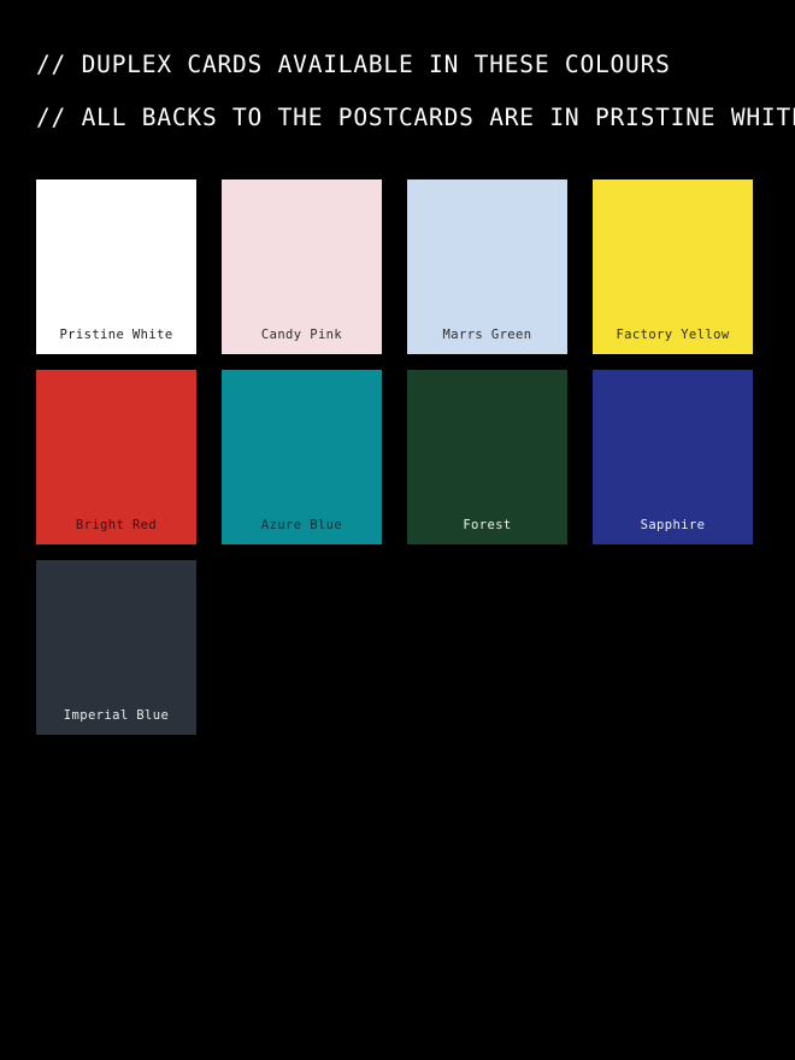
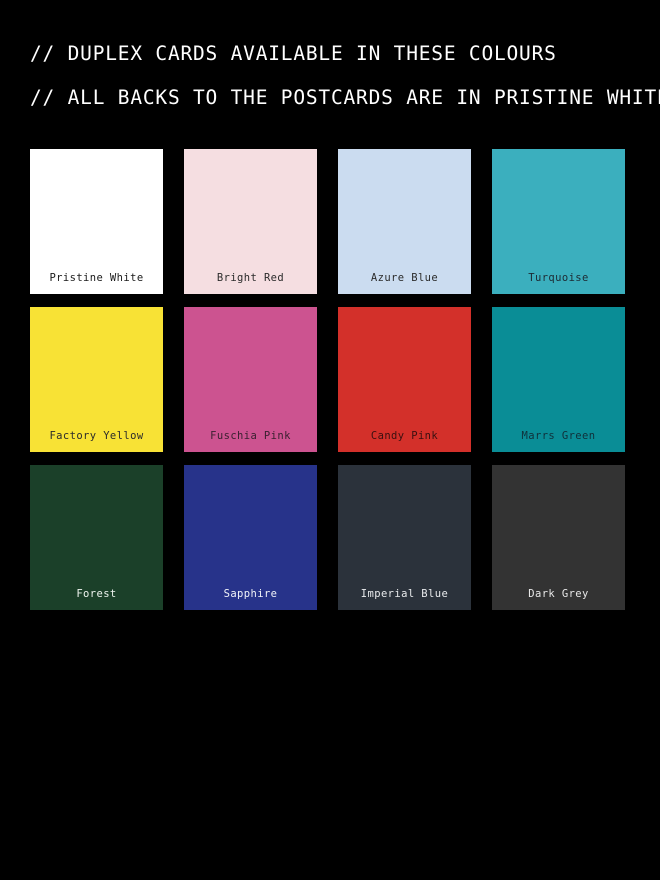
  // DUPLEX CARDS AVAILABLE IN THESE COLOURS
  // ALL BACKS TO THE POSTCARDS ARE IN PRISTINE WHIT
  Pristine White
- Candy Pink
+ Bright Red
- Marrs Green
+ Azure Blue
+ Turquoise
  Factory Yellow
+ Fuschia Pink
- Bright Red
+ Candy Pink
- Azure Blue
+ Marrs Green
  Forest
  Sapphire
  Imperial Blue
+ Dark Grey
